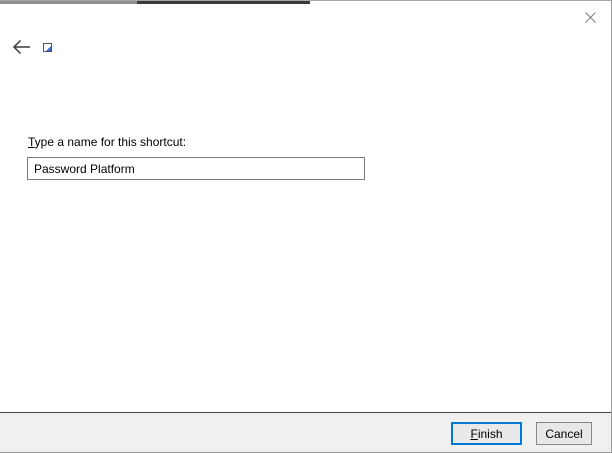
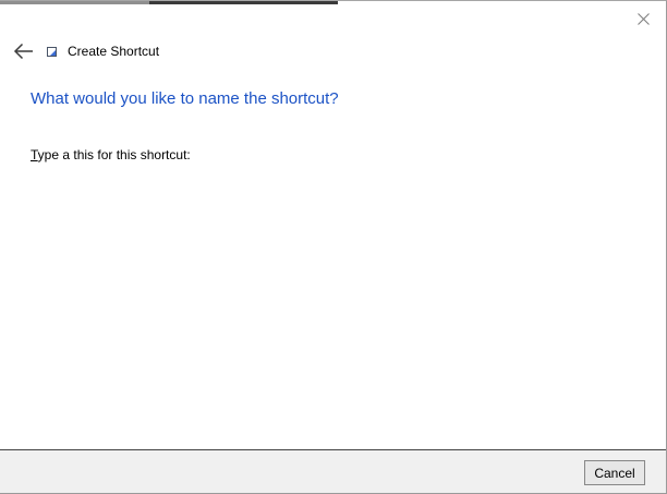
+ Create Shortcut
+ What would you like to name the shortcut?
- Type a name for this shortcut:
+ Type a this for this shortcut:
- Password Platform
- Finish
  Cancel
